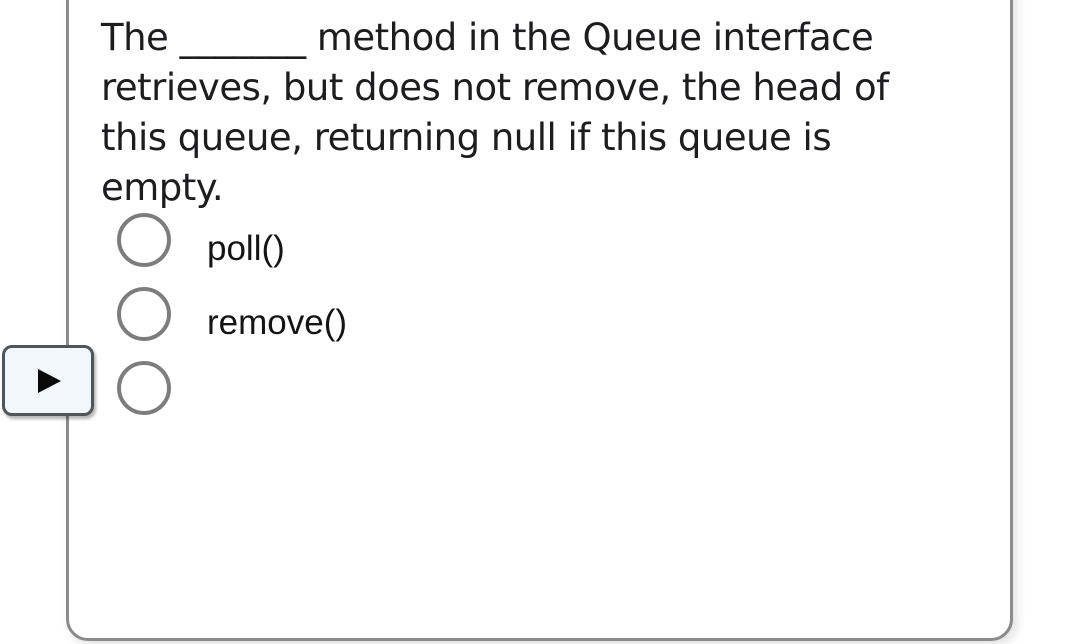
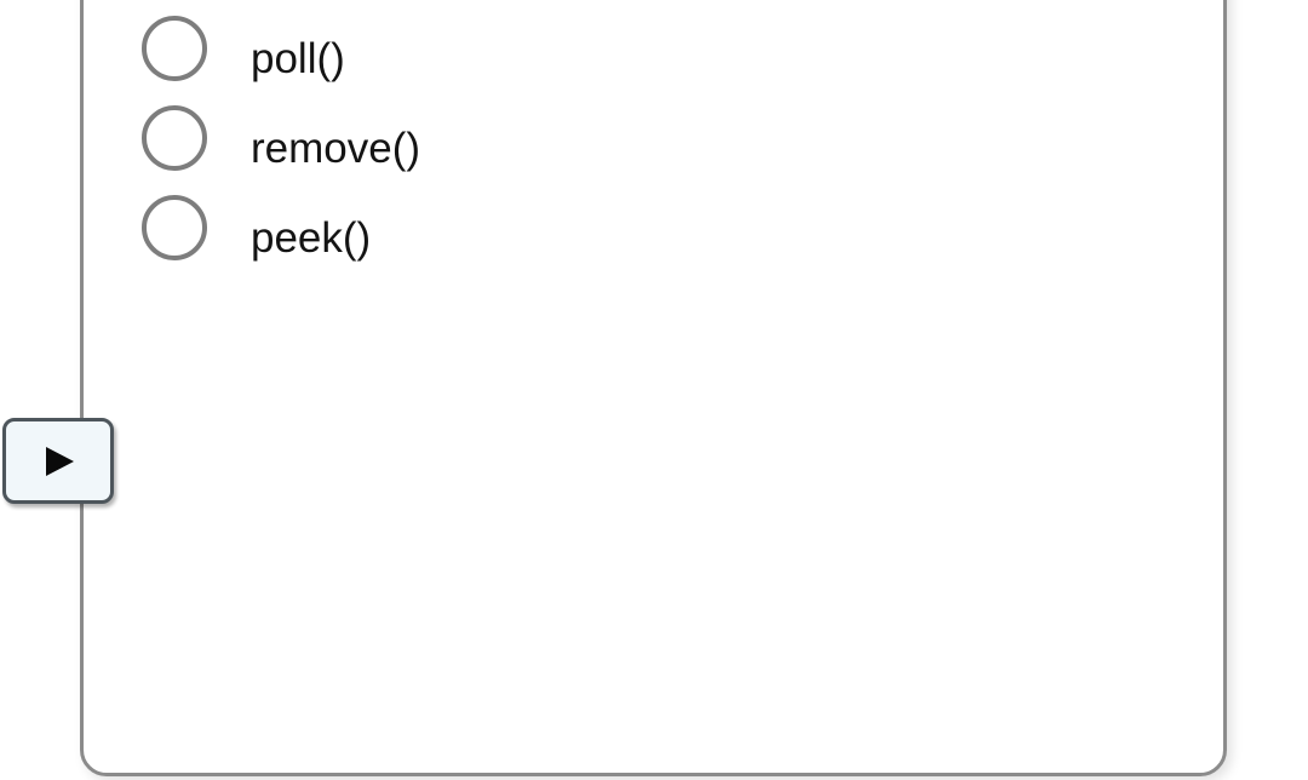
- The _______ method in the Queue interface
- retrieves, but does not remove, the head of
- this queue, returning null if this queue is
- empty.
  poll()
  remove()
+ peek()
